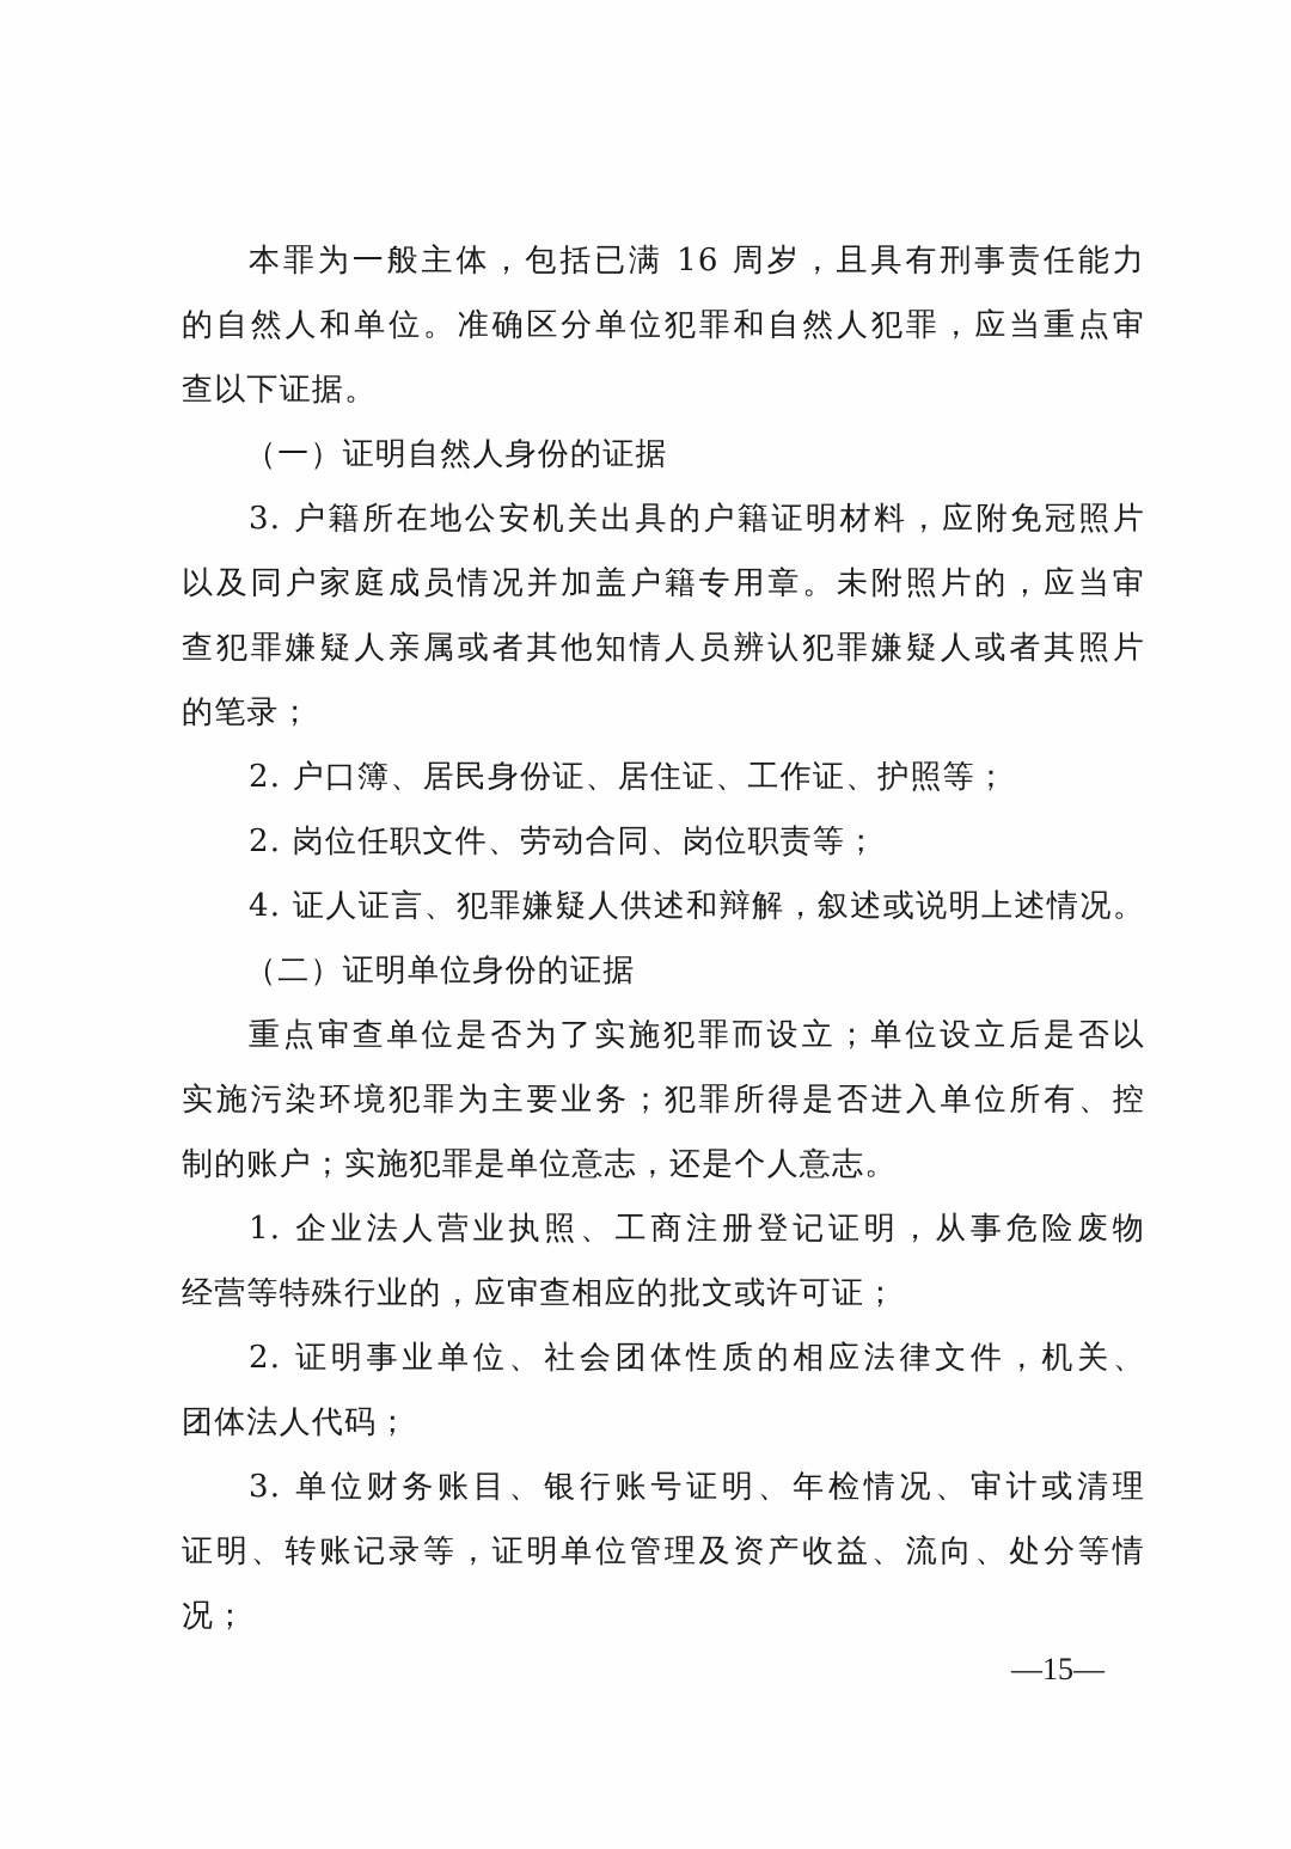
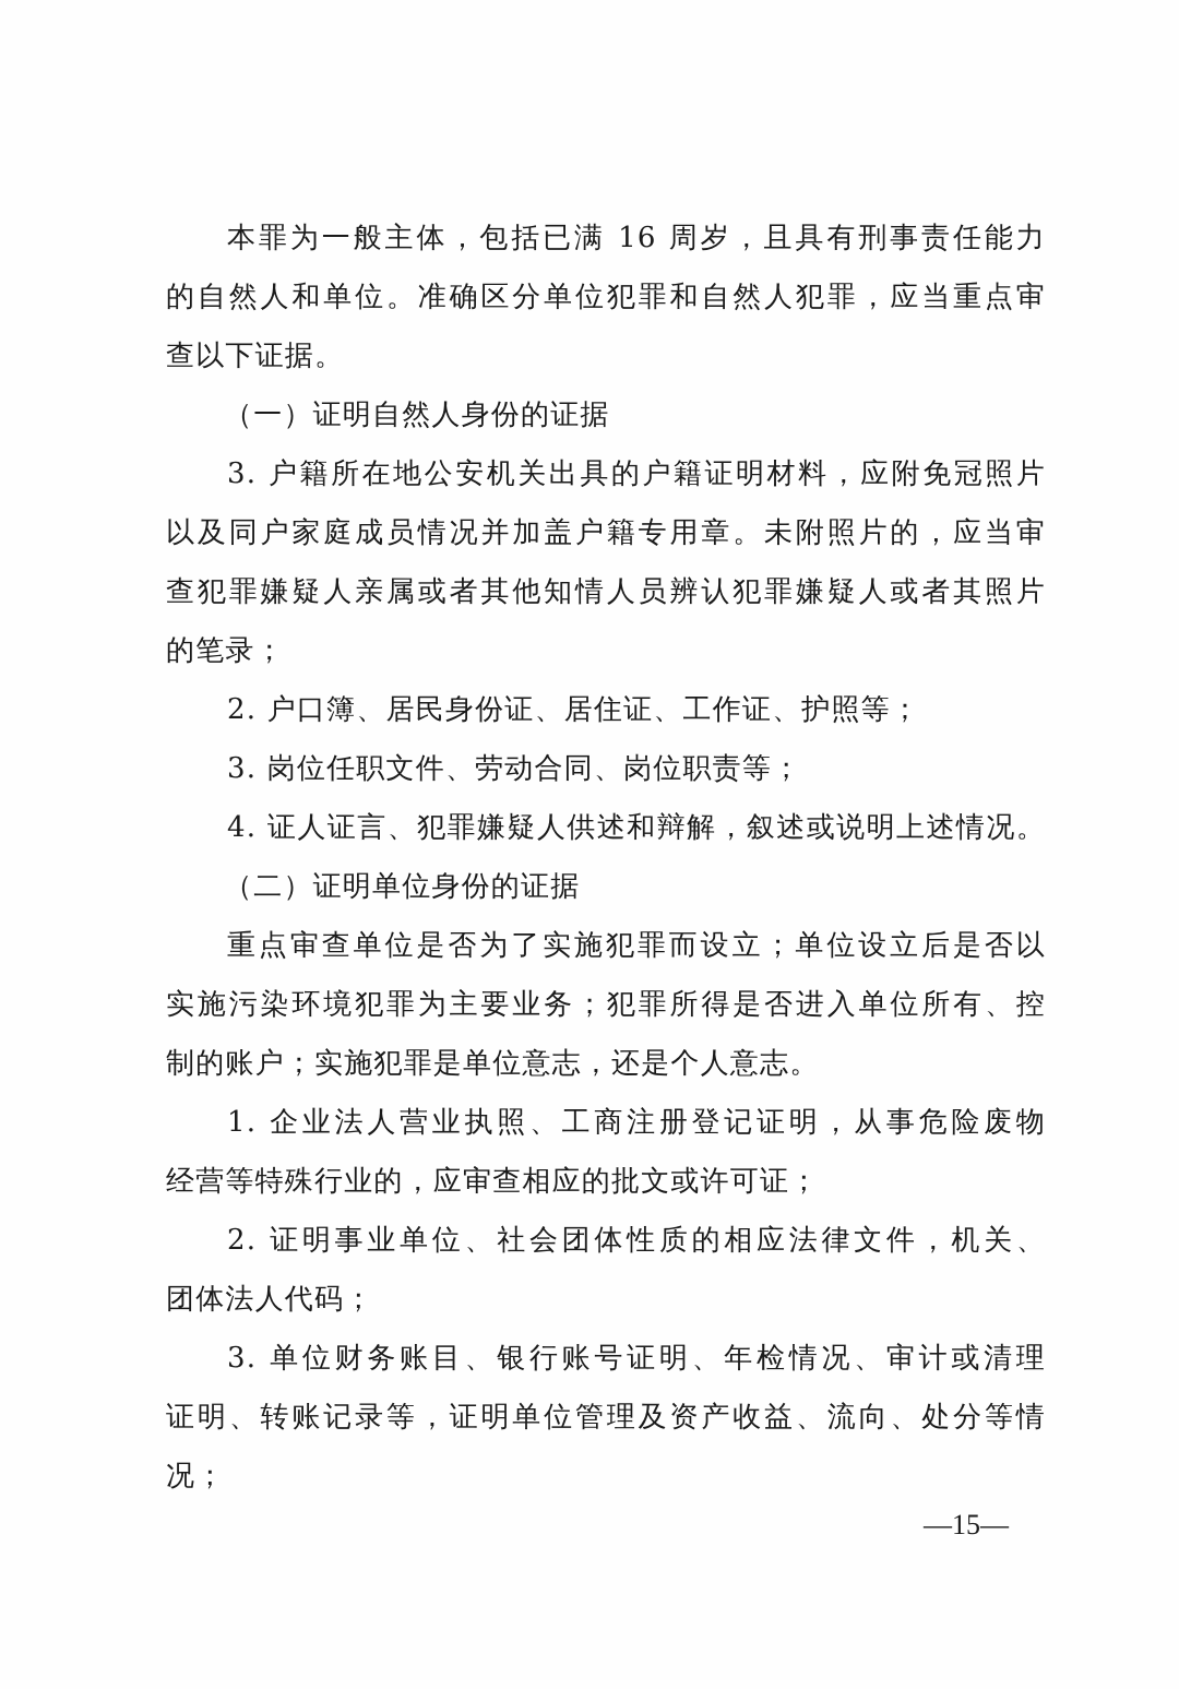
  本罪为一般主体，包括已满 16 周岁，且具有刑事责任能力
  的自然人和单位。准确区分单位犯罪和自然人犯罪，应当重点审
  查以下证据。
  （一）证明自然人身份的证据
  3. 户籍所在地公安机关出具的户籍证明材料，应附免冠照片
  以及同户家庭成员情况并加盖户籍专用章。未附照片的，应当审
  查犯罪嫌疑人亲属或者其他知情人员辨认犯罪嫌疑人或者其照片
  的笔录；
  2. 户口簿、居民身份证、居住证、工作证、护照等；
- 2. 岗位任职文件、劳动合同、岗位职责等；
+ 3. 岗位任职文件、劳动合同、岗位职责等；
  4. 证人证言、犯罪嫌疑人供述和辩解，叙述或说明上述情况。
  （二）证明单位身份的证据
  重点审查单位是否为了实施犯罪而设立；单位设立后是否以
  实施污染环境犯罪为主要业务；犯罪所得是否进入单位所有、控
  制的账户；实施犯罪是单位意志，还是个人意志。
  1. 企业法人营业执照、工商注册登记证明，从事危险废物
  经营等特殊行业的，应审查相应的批文或许可证；
  2. 证明事业单位、社会团体性质的相应法律文件，机关、
  团体法人代码；
  3. 单位财务账目、银行账号证明、年检情况、审计或清理
  证明、转账记录等，证明单位管理及资产收益、流向、处分等情
  况；
  —15—
